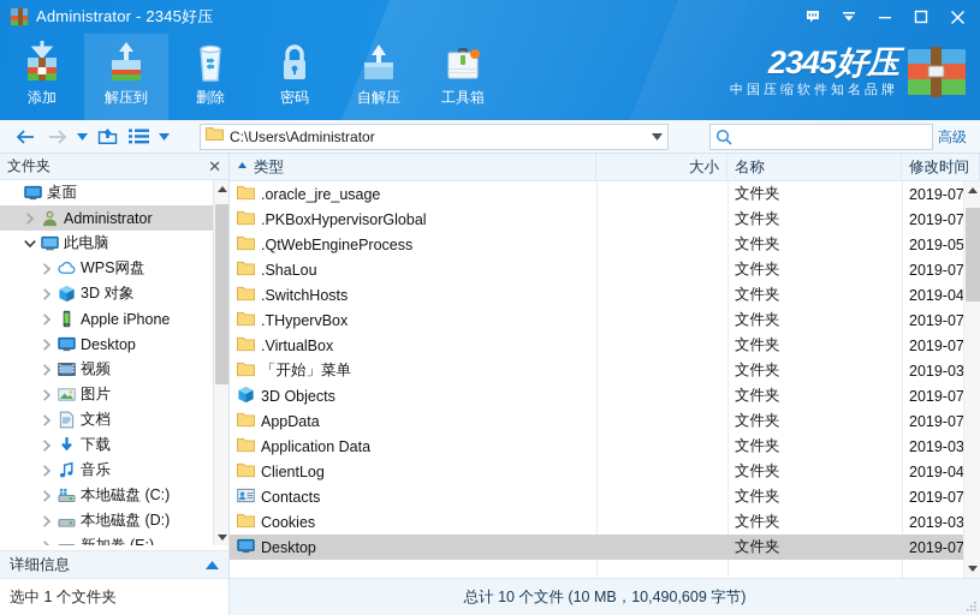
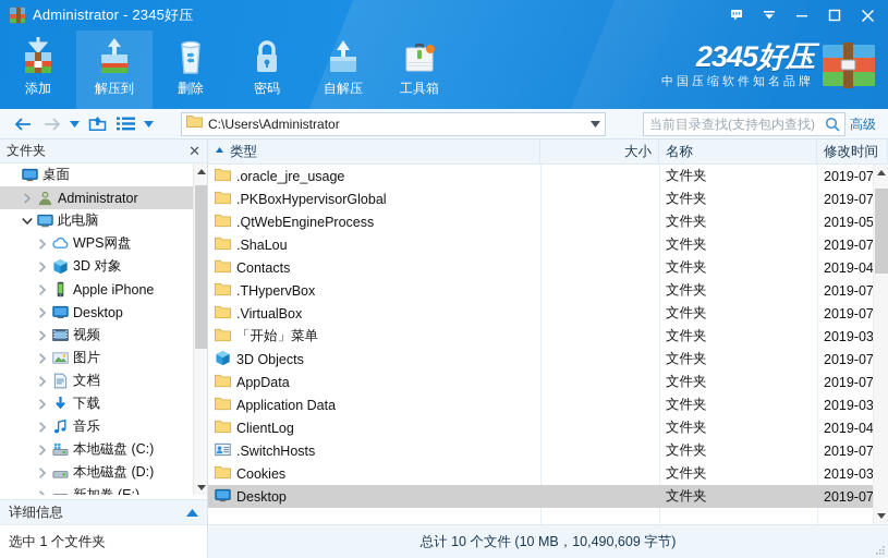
  Administrator - 2345好压
  添加
  解压到
  删除
  密码
  自解压
  工具箱
  2345好压
  中国压缩软件知名品牌
  C:\Users\Administrator
+ 当前目录查找(支持包内查找)
  高级
  文件夹
  ✕
  桌面
  Administrator
  此电脑
  WPS网盘
  3D 对象
  Apple iPhone
  Desktop
  视频
  图片
  文档
  下载
  音乐
  本地磁盘 (C:)
  本地磁盘 (D:)
  详细信息
  选中 1 个文件夹
  类型
  大小
  名称
  修改时间
  .oracle_jre_usage
  文件夹
  2019-07
  .PKBoxHypervisorGlobal
  文件夹
  2019-07
  .QtWebEngineProcess
  文件夹
  2019-05
  .ShaLou
  文件夹
  2019-07
- .SwitchHosts
+ Contacts
  文件夹
  2019-04
  .THypervBox
  文件夹
  2019-07
  .VirtualBox
  文件夹
  2019-07
  「开始」菜单
  文件夹
  2019-03
  3D Objects
  文件夹
  2019-07
  AppData
  文件夹
  2019-07
  Application Data
  文件夹
  2019-03
  ClientLog
  文件夹
  2019-04
- Contacts
+ .SwitchHosts
  文件夹
  2019-07
  Cookies
  文件夹
  2019-03
  Desktop
  文件夹
  2019-07
  总计 10 个文件 (10 MB，10,490,609 字节)
